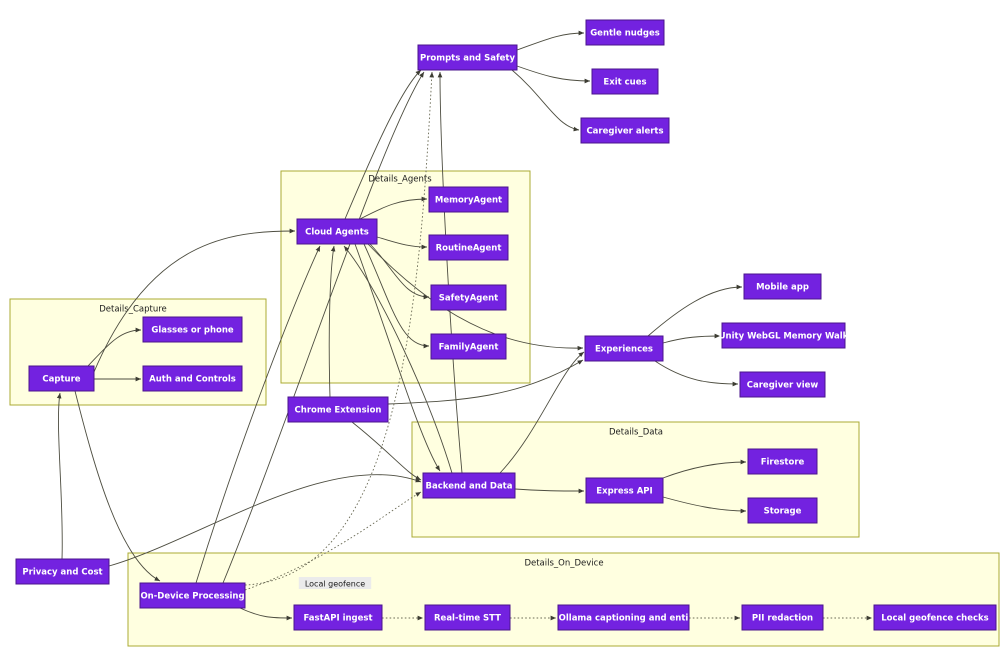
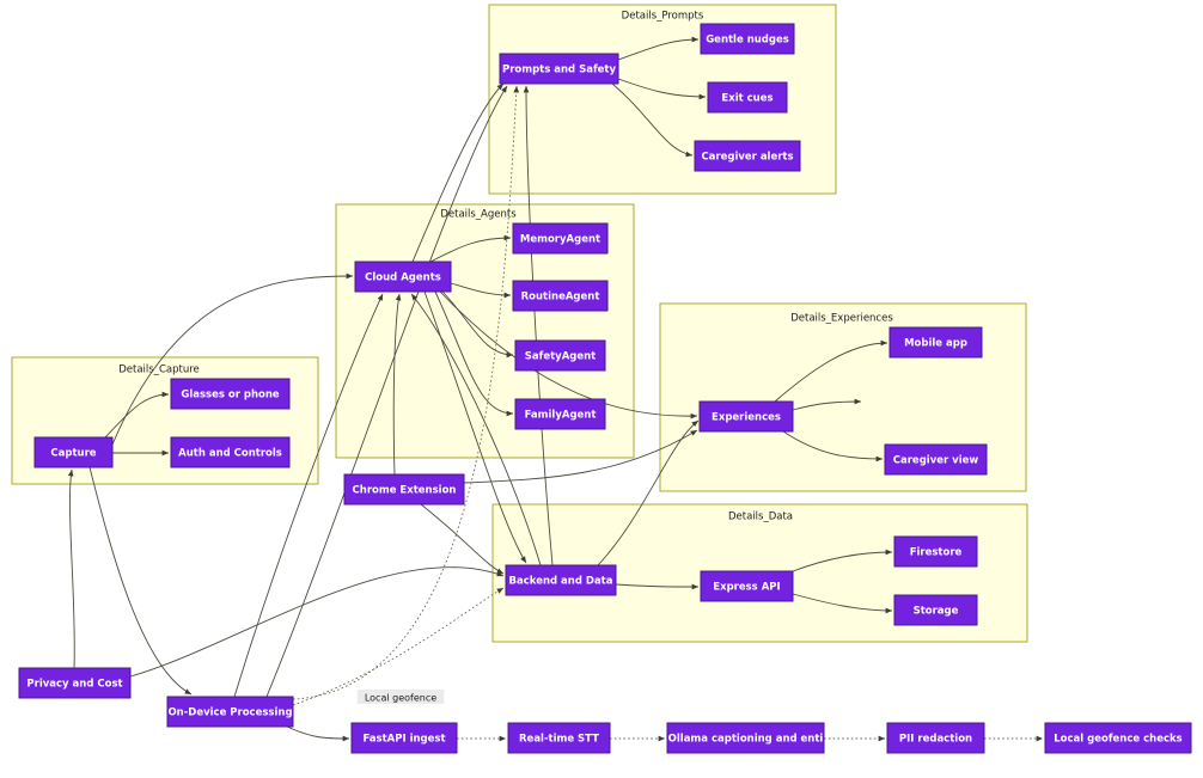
+ Details_Prompts
  Details_Agens
  Details_Capture
+ Details_Experiences
  Details_Data
- Details_On_Device
  Local geofence
  Prompts and Safety
  Gentle nudges
  Exit cues
  Caregiver alerts
  Cloud Agents
  MemoryAgent
  RoutineAgent
  SafetyAgent
  FamilyAgent
  Capture
  Glasses or phone
  Auth and Controls
  Experiences
  Mobile app
- Unity WebGL Memory Walk
  Caregiver view
  Backend and Data
  Express API
  Firestore
  Storage
  On-Device Processing
  FastAPI ingest
  Real-time STT
  Ollama captioning and enti
  PII redaction
  Local geofence checks
  Chrome Extension
  Privacy and Cost
